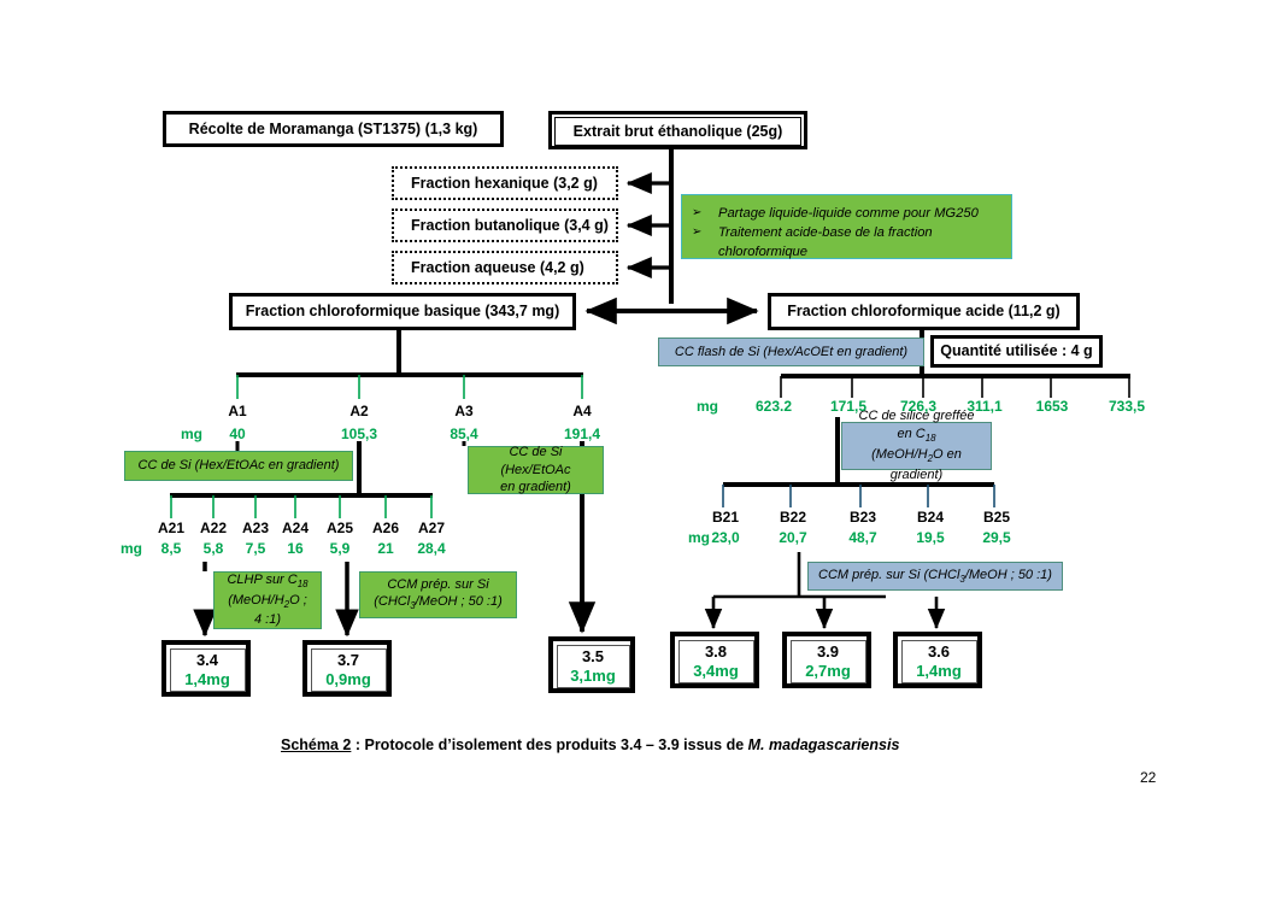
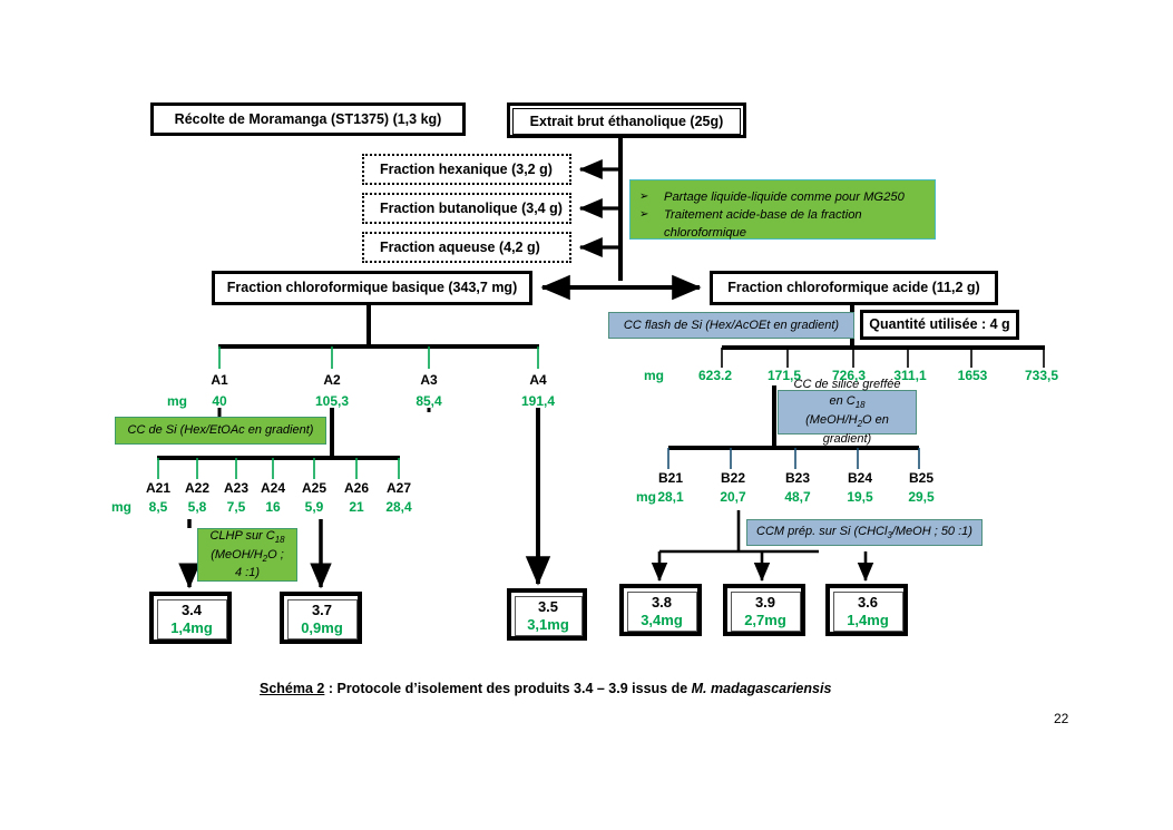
  Récolte de Moramanga (ST1375) (1,3 kg)
  Extrait brut éthanolique (25g)
  Fraction hexanique (3,2 g)
  Fraction butanolique (3,4 g)
  Fraction aqueuse (4,2 g)
  ➢
  Partage liquide-liquide comme pour MG250
  ➢
  Traitement acide-base de la fraction
  chloroformique
  Fraction chloroformique basique (343,7 mg)
  Fraction chloroformique acide (11,2 g)
  CC de Si (Hex/EtOAc en gradient)
- CC de Si (Hex/EtOAc
- en gradient)
  CLHP sur C18
  (MeOH/H2O ;
  4 :1)
- CCM prép. sur Si
- (CHCl3/MeOH ; 50 :1)
  CC flash de Si (Hex/AcOEt en gradient)
  Quantité utilisée : 4 g
  CC de silice greffée en C18
  (MeOH/H2O en gradient)
  CCM prép. sur Si (CHCl3/MeOH ; 50 :1)
  mg
  A1
  40
  A2
  105,3
  A3
  85,4
  A4
  191,4
  mg
  A21
  8,5
  A22
  5,8
  A23
  7,5
  A24
  16
  A25
  5,9
  A26
  21
  A27
  28,4
  mg
  623.2
  171,5
  726,3
  311,1
  1653
  733,5
  mg
  B21
- 23,0
+ 28,1
  B22
  20,7
  B23
  48,7
  B24
  19,5
  B25
  29,5
  3.4
  1,4mg
  3.7
  0,9mg
  3.5
  3,1mg
  3.8
  3,4mg
  3.9
  2,7mg
  3.6
  1,4mg
  Schéma 2 : Protocole d’isolement des produits 3.4 – 3.9 issus de M. madagascariensis
  22
